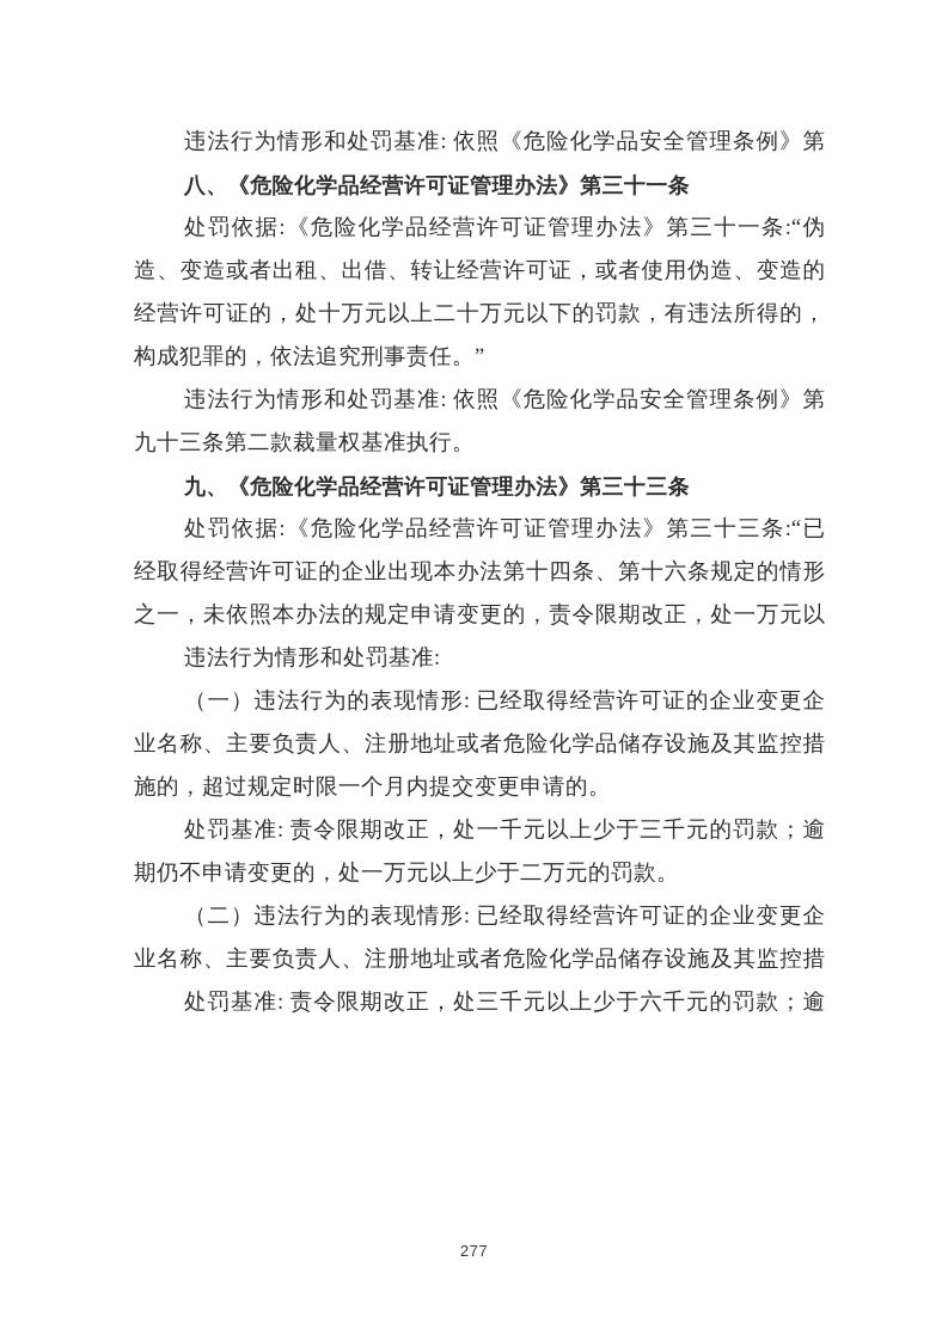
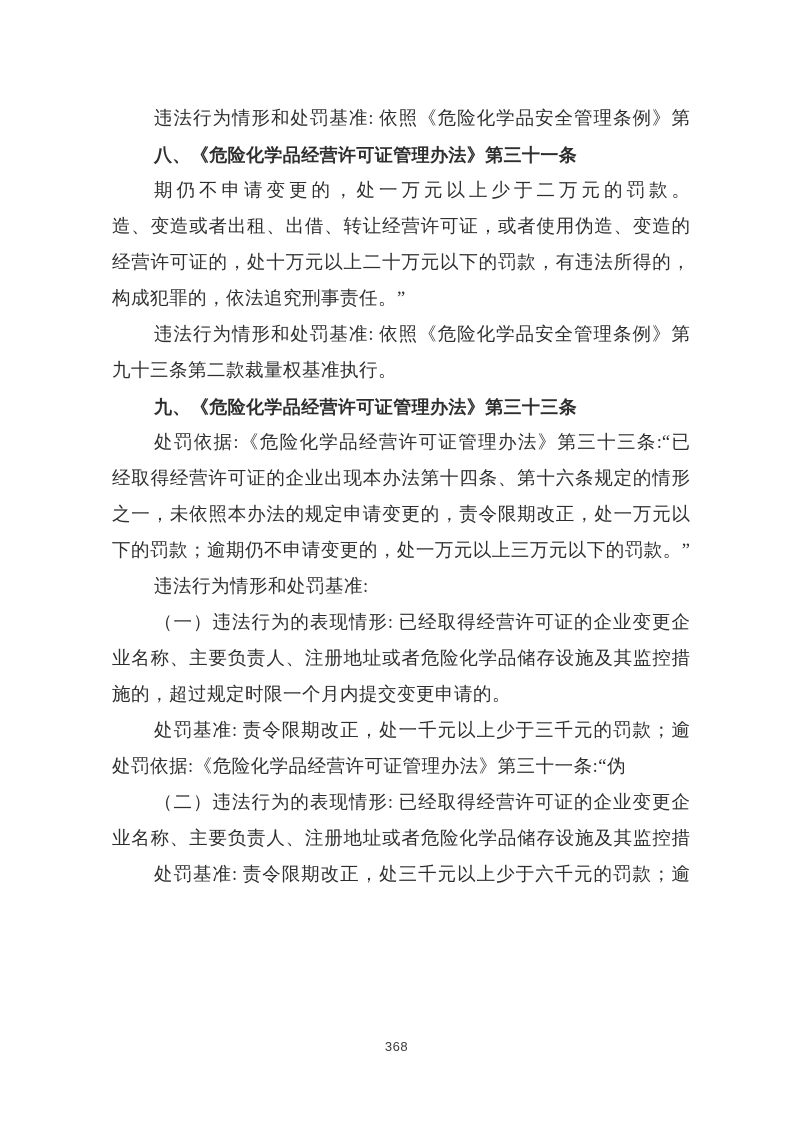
  违法行为情形和处罚基准: 依照《危险化学品安全管理条例》第
  八、《危险化学品经营许可证管理办法》第三十一条
- 处罚依据:《危险化学品经营许可证管理办法》第三十一条:“伪
+ 期仍不申请变更的，处一万元以上少于二万元的罚款。
  造、变造或者出租、出借、转让经营许可证，或者使用伪造、变造的
  经营许可证的，处十万元以上二十万元以下的罚款，有违法所得的，
  构成犯罪的，依法追究刑事责任。”
  违法行为情形和处罚基准: 依照《危险化学品安全管理条例》第
  九十三条第二款裁量权基准执行。
  九、《危险化学品经营许可证管理办法》第三十三条
  处罚依据:《危险化学品经营许可证管理办法》第三十三条:“已
  经取得经营许可证的企业出现本办法第十四条、第十六条规定的情形
  之一，未依照本办法的规定申请变更的，责令限期改正，处一万元以
+ 下的罚款；逾期仍不申请变更的，处一万元以上三万元以下的罚款。”
  违法行为情形和处罚基准:
  （一）违法行为的表现情形: 已经取得经营许可证的企业变更企
  业名称、主要负责人、注册地址或者危险化学品储存设施及其监控措
  施的，超过规定时限一个月内提交变更申请的。
  处罚基准: 责令限期改正，处一千元以上少于三千元的罚款；逾
- 期仍不申请变更的，处一万元以上少于二万元的罚款。
+ 处罚依据:《危险化学品经营许可证管理办法》第三十一条:“伪
  （二）违法行为的表现情形: 已经取得经营许可证的企业变更企
  业名称、主要负责人、注册地址或者危险化学品储存设施及其监控措
  处罚基准: 责令限期改正，处三千元以上少于六千元的罚款；逾
- 277
+ 368
